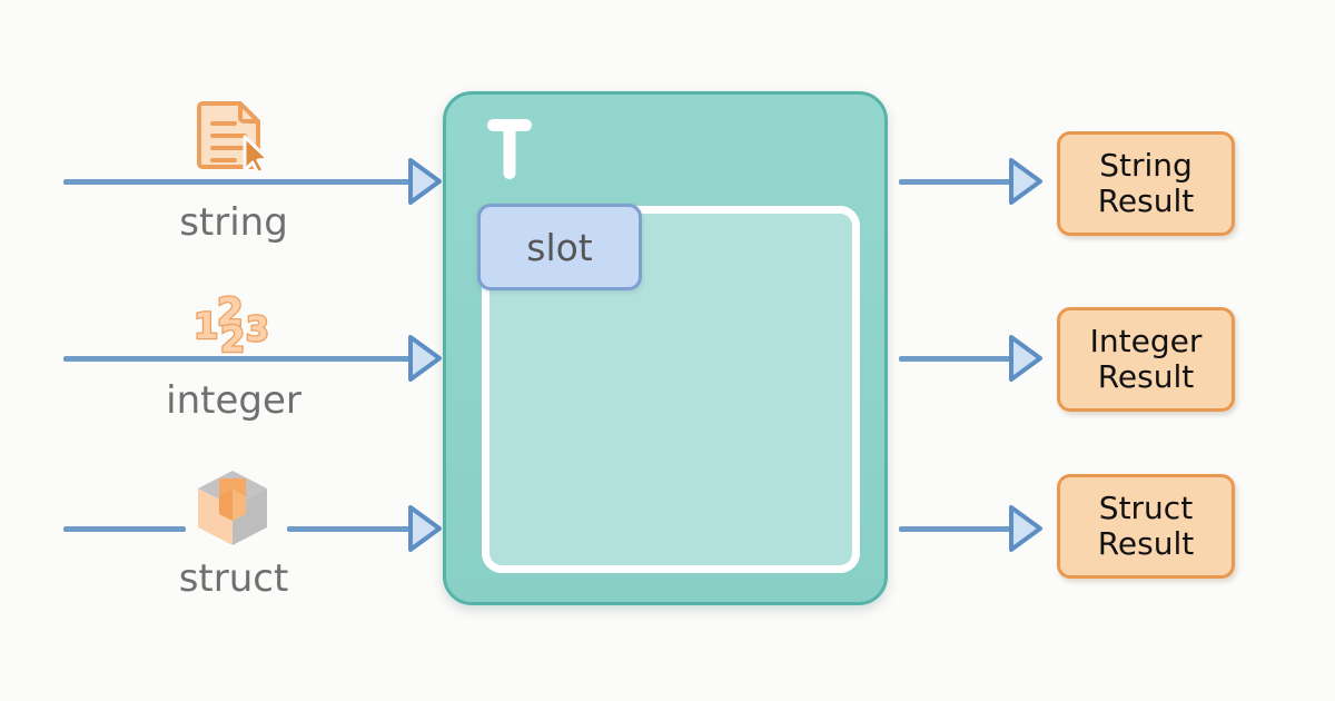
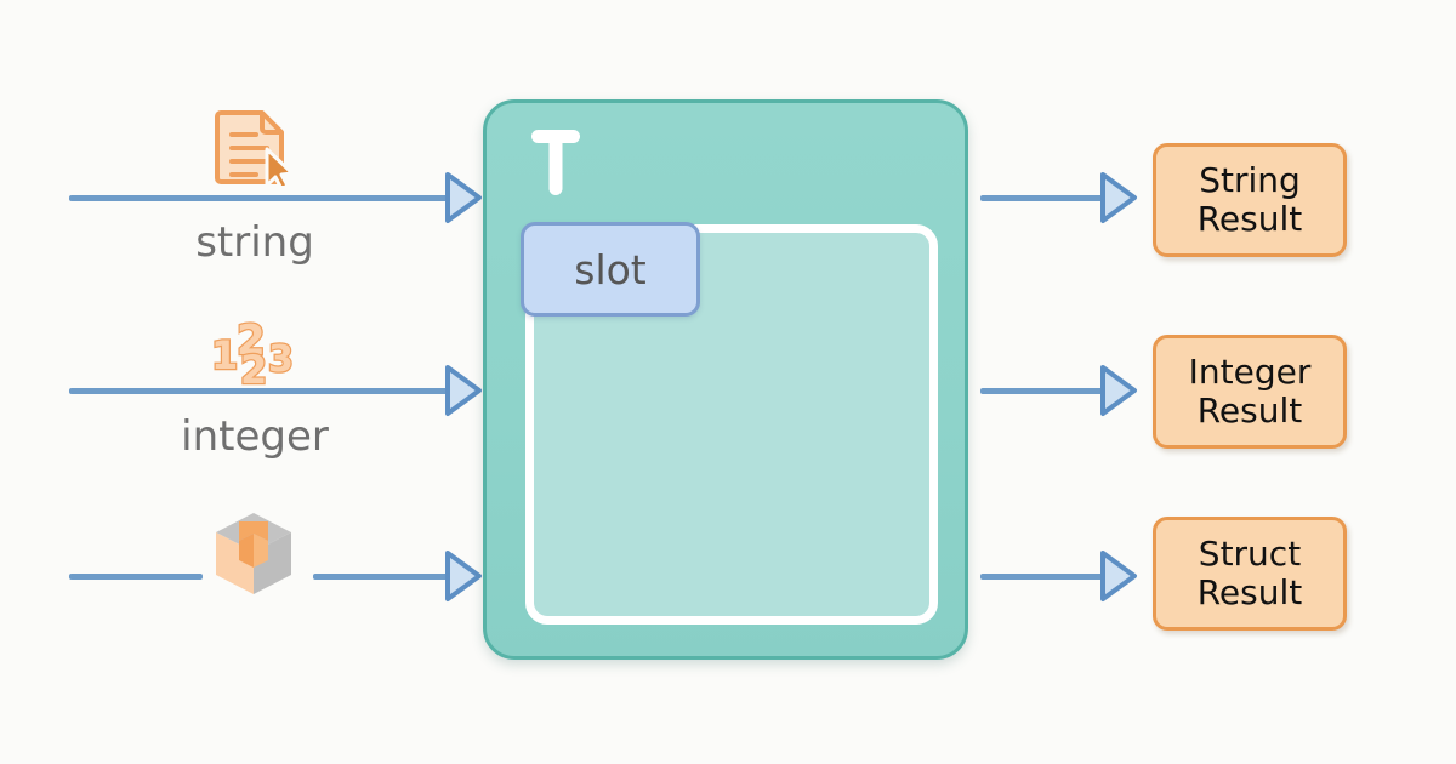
  string
  1
  2
  2
  3
  integer
- struct
  slot
  String
  Result
  Integer
  Result
  Struct
  Result
